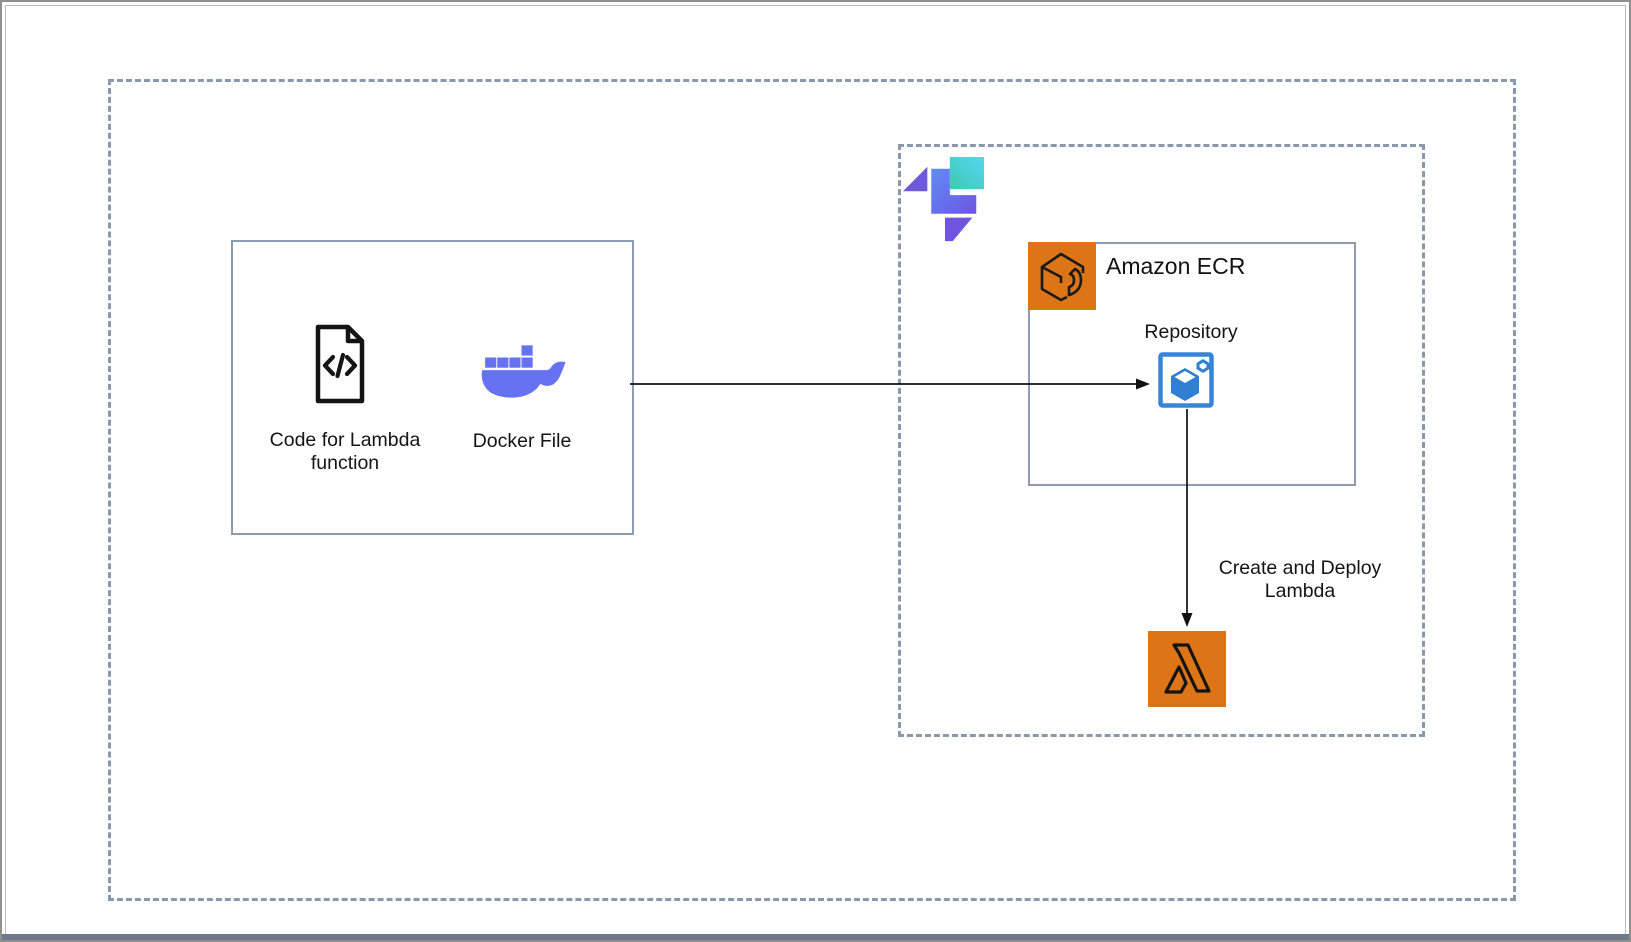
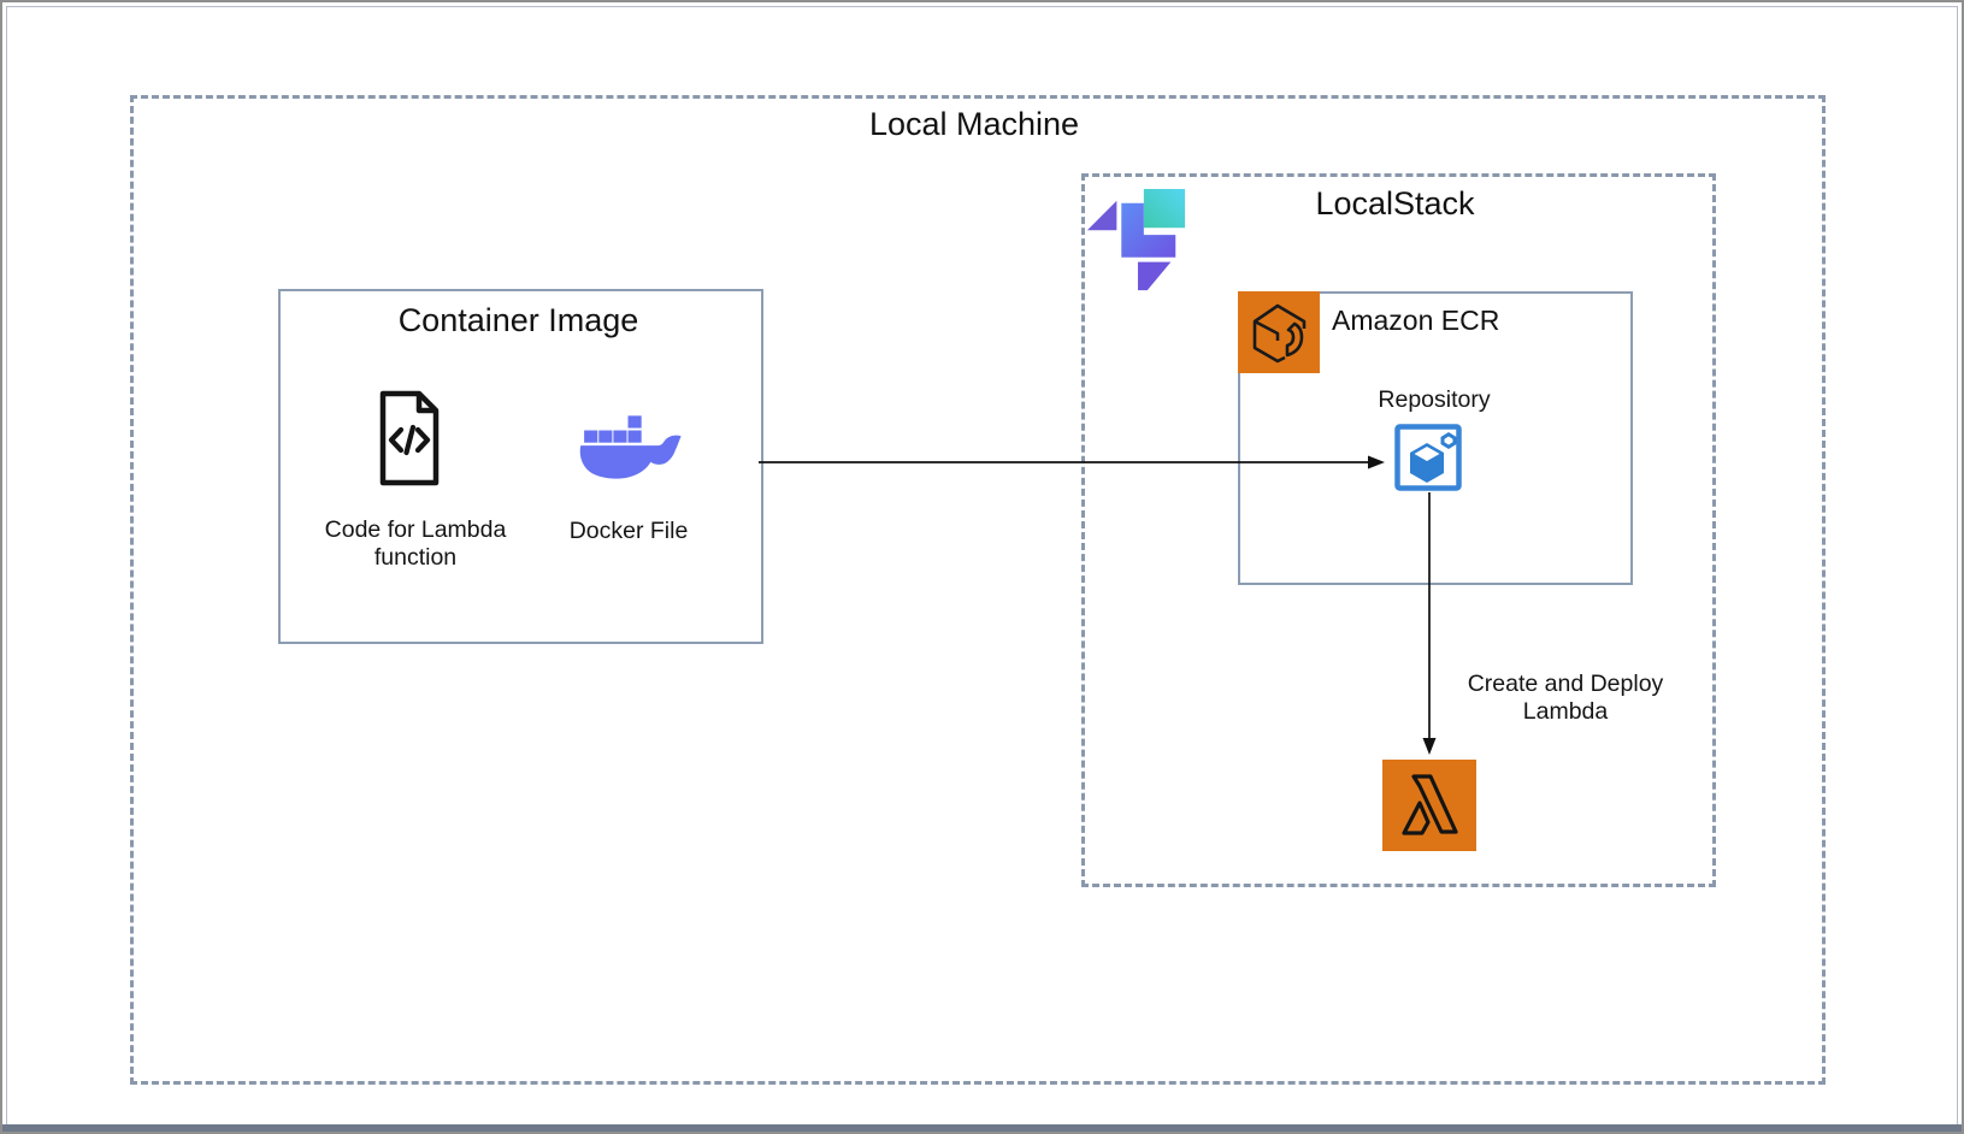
+ Local Machine
+ LocalStack
+ Container Image
  Amazon ECR
  Repository
  Code for Lambda
  function
  Docker File
  Create and Deploy
  Lambda
